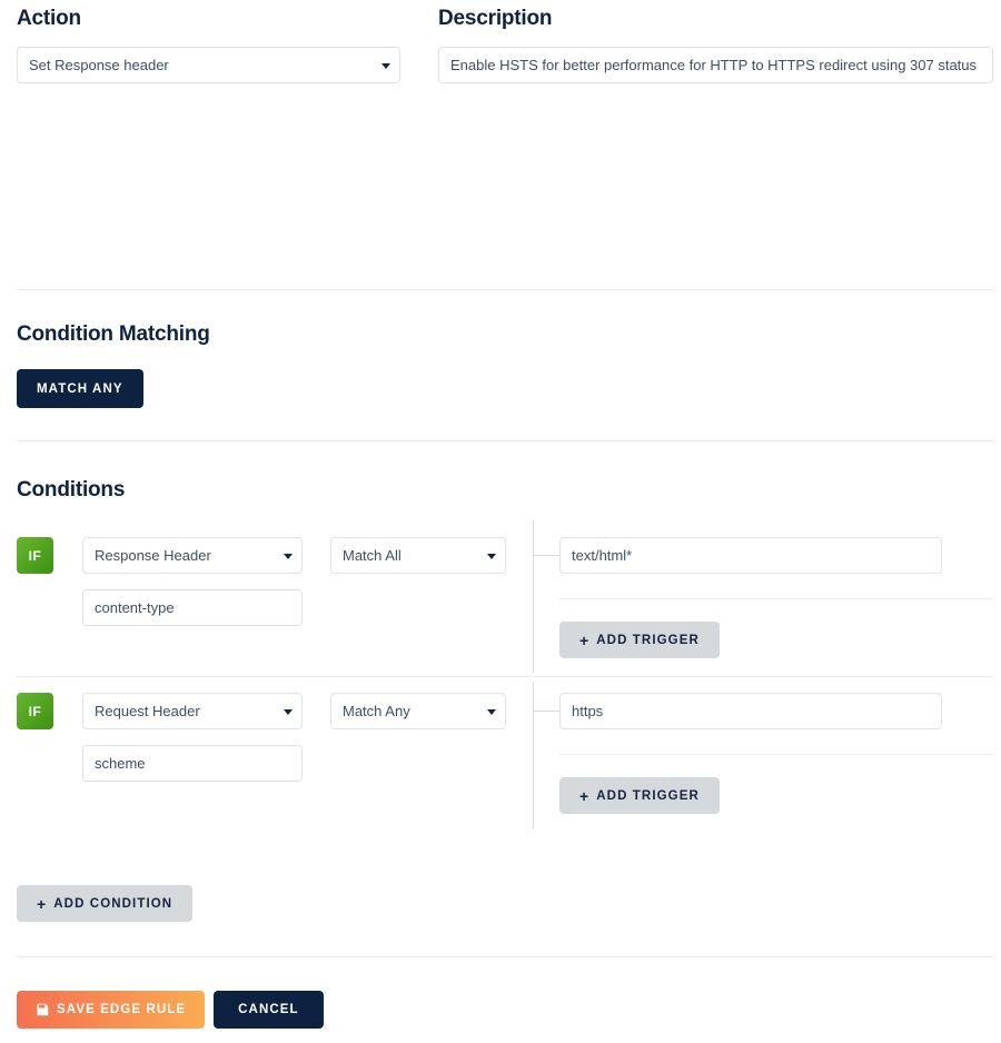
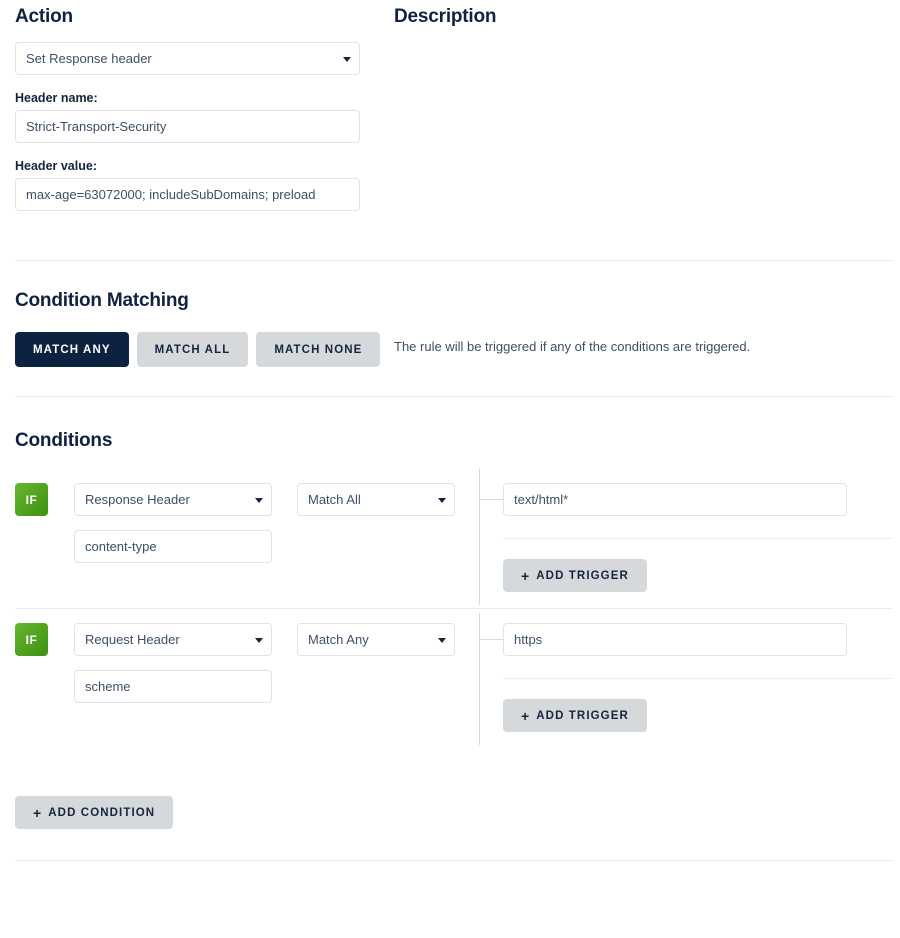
  Action
  Set Response header
+ Header name:
+ Strict-Transport-Security
+ Header value:
+ max-age=63072000; includeSubDomains; preload
  Description
- Enable HSTS for better performance for HTTP to HTTPS redirect using 307 status
  Condition Matching
  MATCH ANY
+ MATCH ALL
+ MATCH NONE
+ The rule will be triggered if any of the conditions are triggered.
  Conditions
  IF
  Response Header
  content-type
  Match All
  text/html*
  +
  ADD TRIGGER
  IF
  Request Header
  scheme
  Match Any
  https
  +
  ADD TRIGGER
  +
  ADD CONDITION
- SAVE EDGE RULE
- CANCEL
